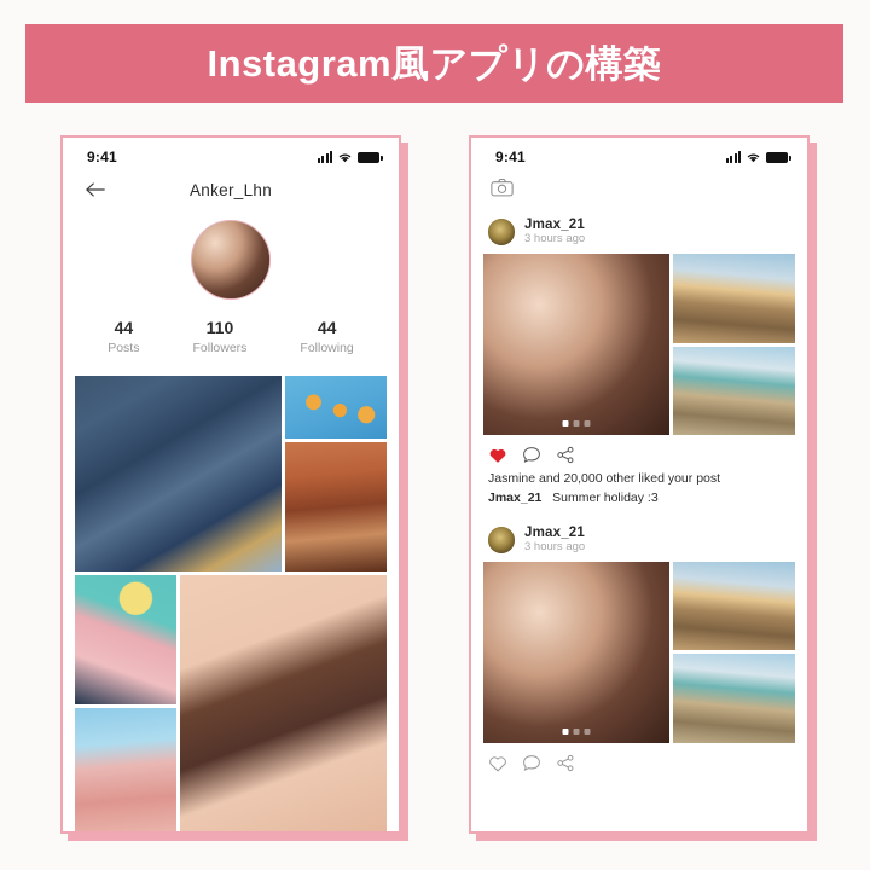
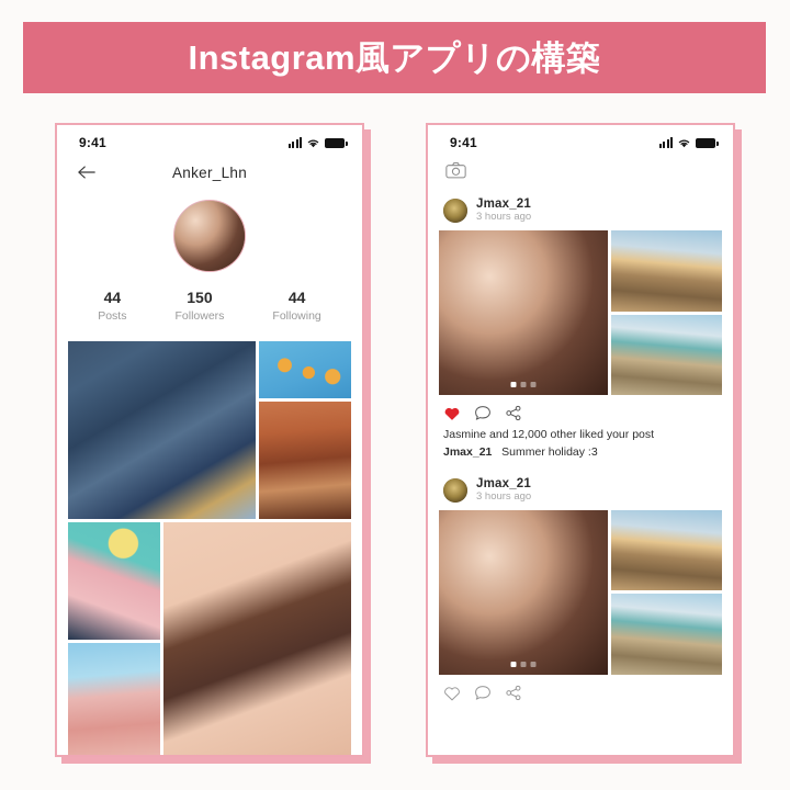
  Instagram風アプリの構築
  9:41
  Anker_Lhn
  44
  Posts
- 110
+ 150
  Followers
  44
  Following
  9:41
  Jmax_21
  3 hours ago
- Jasmine and 20,000 other liked your post
+ Jasmine and 12,000 other liked your post
  Jmax_21 Summer holiday :3
  Jmax_21
  3 hours ago
